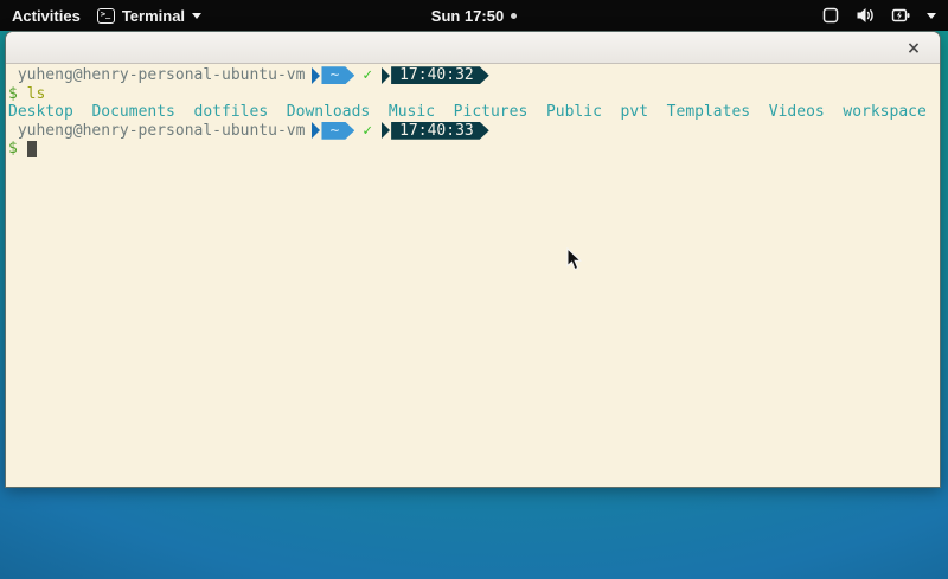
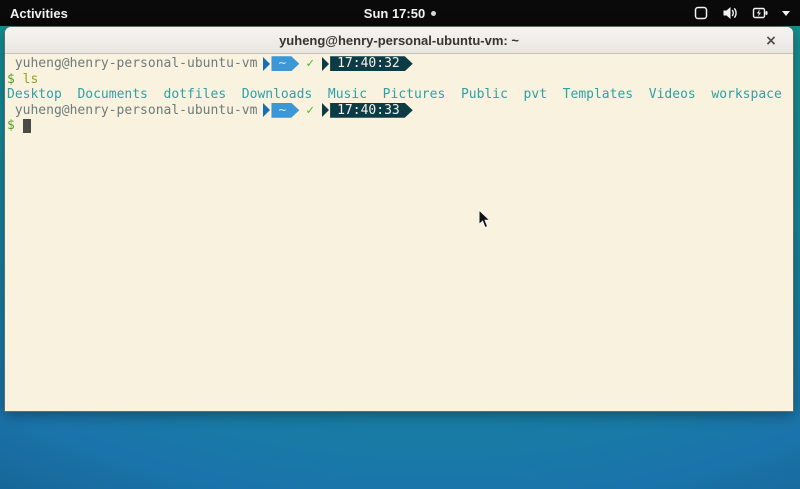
  Activities
- >_
- Terminal
  Sun 17:50
+ yuheng@henry-personal-ubuntu-vm: ~
  ×
  yuheng@henry-personal-ubuntu-vm
  ~
  ✓
  17:40:32
  $
  ls
  Desktop
  Documents
  dotfiles
  Downloads
  Music
  Pictures
  Public
  pvt
  Templates
  Videos
  workspace
  yuheng@henry-personal-ubuntu-vm
  ~
  ✓
  17:40:33
  $
